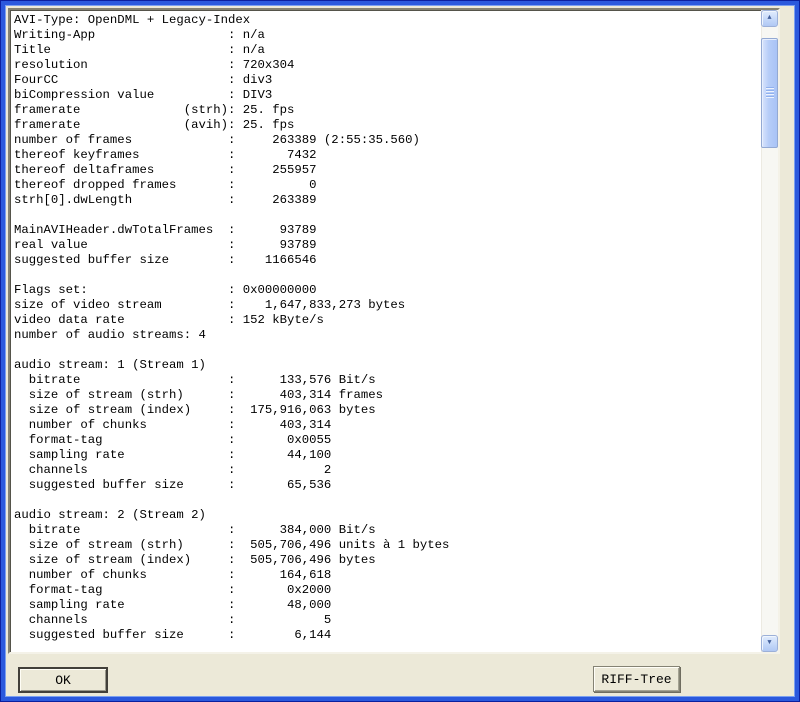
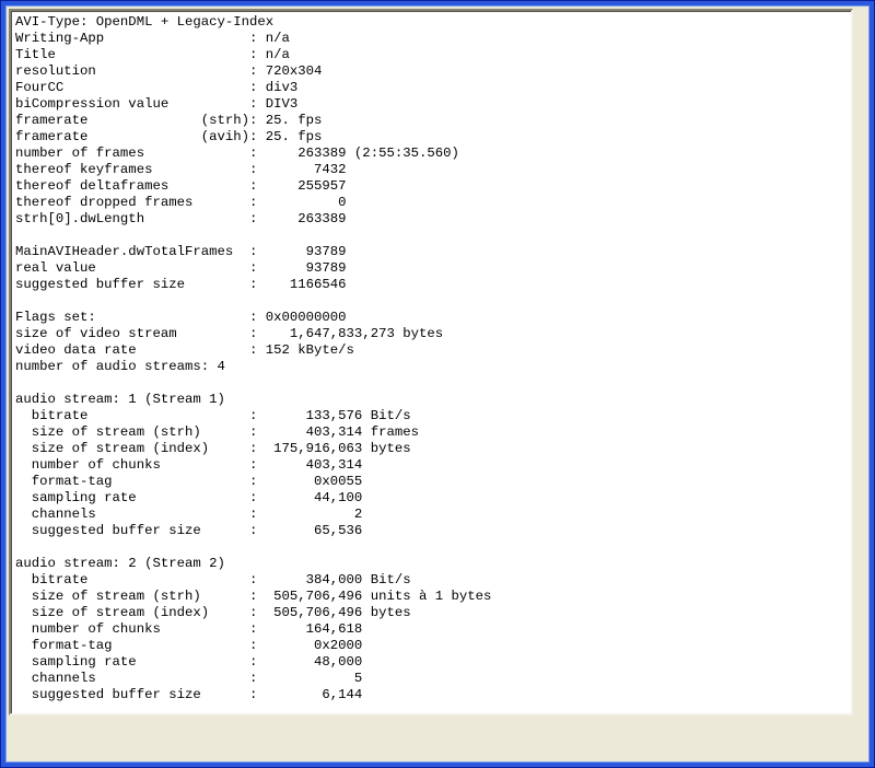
  AVI-Type: OpenDML + Legacy-Index
  Writing-App : n/a
  Title : n/a
  resolution : 720x304
  FourCC : div3
  biCompression value : DIV3
  framerate (strh): 25. fps
  framerate (avih): 25. fps
  number of frames : 263389 (2:55:35.560)
  thereof keyframes : 7432
  thereof deltaframes : 255957
  thereof dropped frames : 0
  strh[0].dwLength : 263389
  MainAVIHeader.dwTotalFrames : 93789
  real value : 93789
  suggested buffer size : 1166546
  Flags set: : 0x00000000
  size of video stream : 1,647,833,273 bytes
  video data rate : 152 kByte/s
  number of audio streams: 4
  audio stream: 1 (Stream 1)
  bitrate : 133,576 Bit/s
  size of stream (strh) : 403,314 frames
  size of stream (index) : 175,916,063 bytes
  number of chunks : 403,314
  format-tag : 0x0055
  sampling rate : 44,100
  channels : 2
  suggested buffer size : 65,536
  audio stream: 2 (Stream 2)
  bitrate : 384,000 Bit/s
  size of stream (strh) : 505,706,496 units à 1 bytes
  size of stream (index) : 505,706,496 bytes
  number of chunks : 164,618
  format-tag : 0x2000
  sampling rate : 48,000
  channels : 5
  suggested buffer size : 6,144
- ▲
- ▼
- OK
- RIFF-Tree
